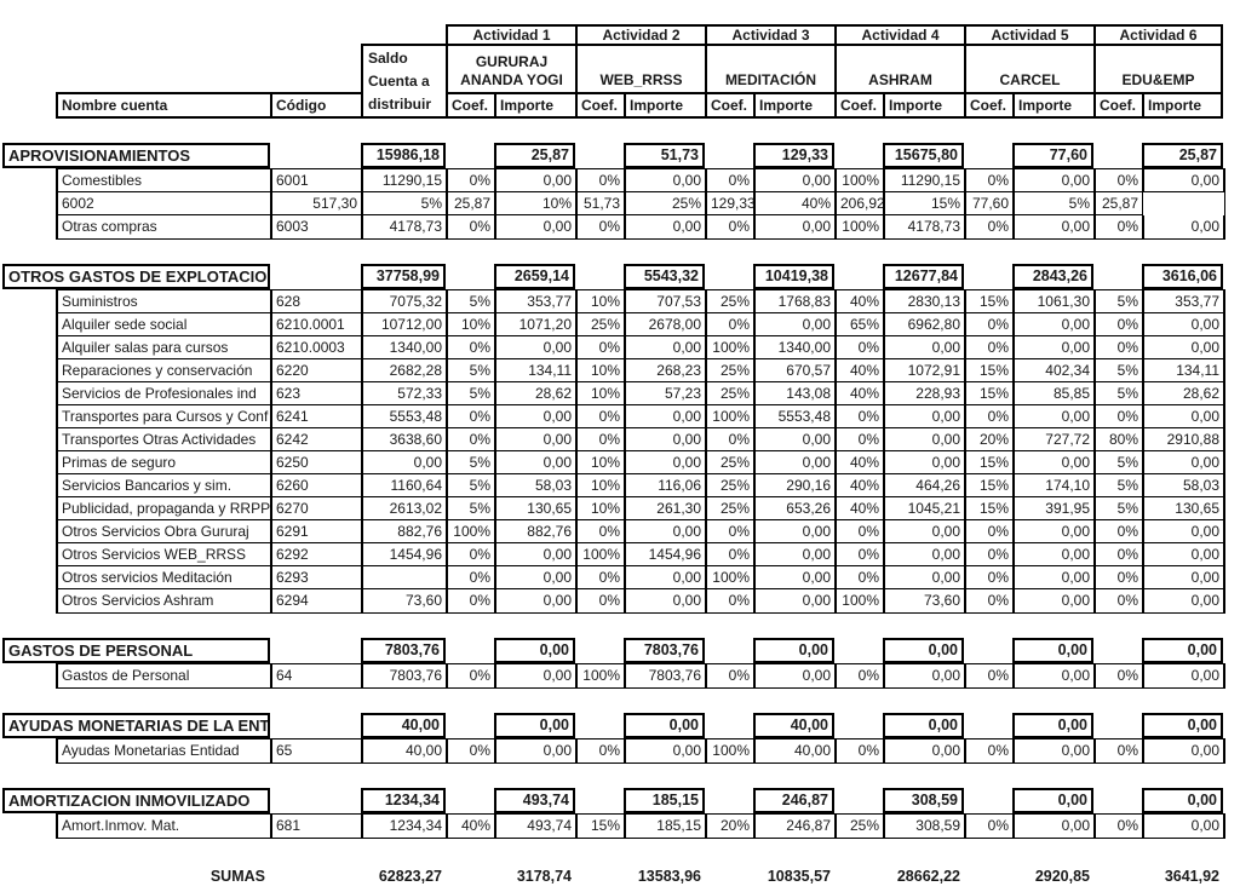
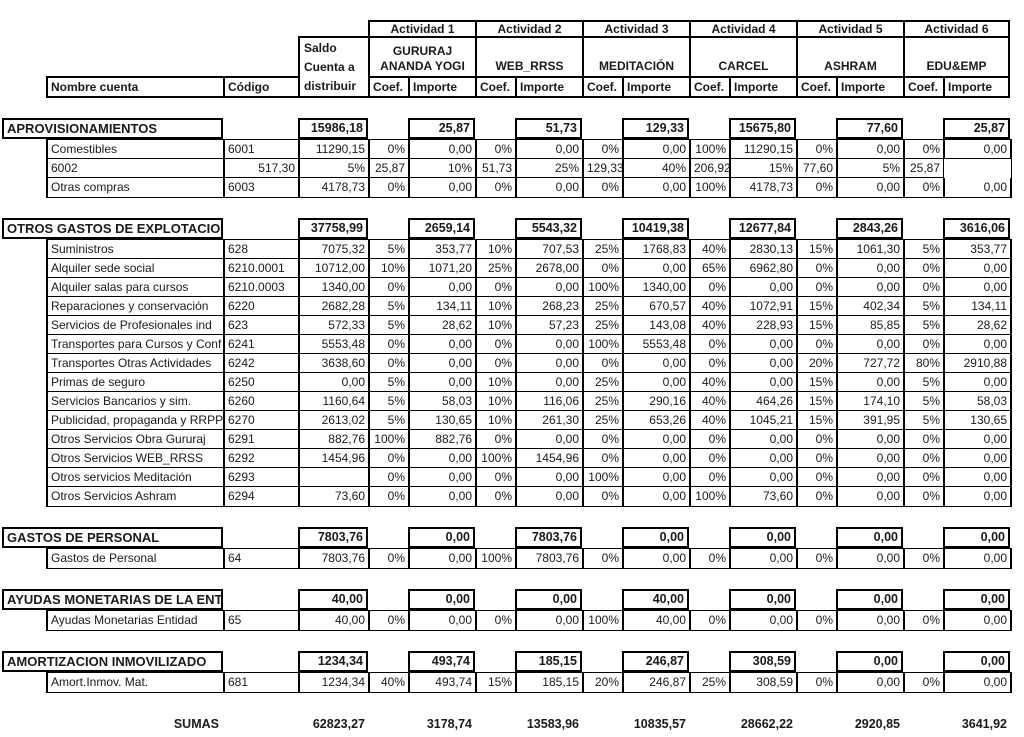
  Nombre cuenta
  Código
  Saldo
  Cuenta a
  distribuir
  Actividad 1
  GURURAJ ANANDA YOGI
  Coef.
  Importe
  Actividad 2
  WEB_RRSS
  Coef.
  Importe
  Actividad 3
  MEDITACIÓN
  Coef.
  Importe
  Actividad 4
- ASHRAM
+ CARCEL
  Coef.
  Importe
  Actividad 5
- CARCEL
+ ASHRAM
  Coef.
  Importe
  Actividad 6
  EDU&EMP
  Coef.
  Importe
  APROVISIONAMIENTOS
  15986,18
  25,87
  51,73
  129,33
  15675,80
  77,60
  25,87
  Comestibles
  6001
  11290,15
  0%
  0,00
  0%
  0,00
  0%
  0,00
  100%
  11290,15
  0%
  0,00
  0%
  0,00
  6002
  517,30
  5%
  25,87
  10%
  51,73
  25%
  129,33
  40%
  206,92
  15%
  77,60
  5%
  25,87
  Otras compras
  6003
  4178,73
  0%
  0,00
  0%
  0,00
  0%
  0,00
  100%
  4178,73
  0%
  0,00
  0%
  0,00
  OTROS GASTOS DE EXPLOTACIO
  37758,99
  2659,14
  5543,32
  10419,38
  12677,84
  2843,26
  3616,06
  Suministros
  628
  7075,32
  5%
  353,77
  10%
  707,53
  25%
  1768,83
  40%
  2830,13
  15%
  1061,30
  5%
  353,77
  Alquiler sede social
  6210.0001
  10712,00
  10%
  1071,20
  25%
  2678,00
  0%
  0,00
  65%
  6962,80
  0%
  0,00
  0%
  0,00
  Alquiler salas para cursos
  6210.0003
  1340,00
  0%
  0,00
  0%
  0,00
  100%
  1340,00
  0%
  0,00
  0%
  0,00
  0%
  0,00
  Reparaciones y conservación
  6220
  2682,28
  5%
  134,11
  10%
  268,23
  25%
  670,57
  40%
  1072,91
  15%
  402,34
  5%
  134,11
  Servicios de Profesionales ind
  623
  572,33
  5%
  28,62
  10%
  57,23
  25%
  143,08
  40%
  228,93
  15%
  85,85
  5%
  28,62
  Transportes para Cursos y Conf
  6241
  5553,48
  0%
  0,00
  0%
  0,00
  100%
  5553,48
  0%
  0,00
  0%
  0,00
  0%
  0,00
  Transportes Otras Actividades
  6242
  3638,60
  0%
  0,00
  0%
  0,00
  0%
  0,00
  0%
  0,00
  20%
  727,72
  80%
  2910,88
  Primas de seguro
  6250
  0,00
  5%
  0,00
  10%
  0,00
  25%
  0,00
  40%
  0,00
  15%
  0,00
  5%
  0,00
  Servicios Bancarios y sim.
  6260
  1160,64
  5%
  58,03
  10%
  116,06
  25%
  290,16
  40%
  464,26
  15%
  174,10
  5%
  58,03
  Publicidad, propaganda y RRPP
  6270
  2613,02
  5%
  130,65
  10%
  261,30
  25%
  653,26
  40%
  1045,21
  15%
  391,95
  5%
  130,65
  Otros Servicios Obra Gururaj
  6291
  882,76
  100%
  882,76
  0%
  0,00
  0%
  0,00
  0%
  0,00
  0%
  0,00
  0%
  0,00
  Otros Servicios WEB_RRSS
  6292
  1454,96
  0%
  0,00
  100%
  1454,96
  0%
  0,00
  0%
  0,00
  0%
  0,00
  0%
  0,00
  Otros servicios Meditación
  6293
  0%
  0,00
  0%
  0,00
  100%
  0,00
  0%
  0,00
  0%
  0,00
  0%
  0,00
  Otros Servicios Ashram
  6294
  73,60
  0%
  0,00
  0%
  0,00
  0%
  0,00
  100%
  73,60
  0%
  0,00
  0%
  0,00
  GASTOS DE PERSONAL
  7803,76
  0,00
  7803,76
  0,00
  0,00
  0,00
  0,00
  Gastos de Personal
  64
  7803,76
  0%
  0,00
  100%
  7803,76
  0%
  0,00
  0%
  0,00
  0%
  0,00
  0%
  0,00
  AYUDAS MONETARIAS DE LA ENT
  40,00
  0,00
  0,00
  40,00
  0,00
  0,00
  0,00
  Ayudas Monetarias Entidad
  65
  40,00
  0%
  0,00
  0%
  0,00
  100%
  40,00
  0%
  0,00
  0%
  0,00
  0%
  0,00
  AMORTIZACION INMOVILIZADO
  1234,34
  493,74
  185,15
  246,87
  308,59
  0,00
  0,00
  Amort.Inmov. Mat.
  681
  1234,34
  40%
  493,74
  15%
  185,15
  20%
  246,87
  25%
  308,59
  0%
  0,00
  0%
  0,00
  SUMAS
  62823,27
  3178,74
  13583,96
  10835,57
  28662,22
  2920,85
  3641,92
